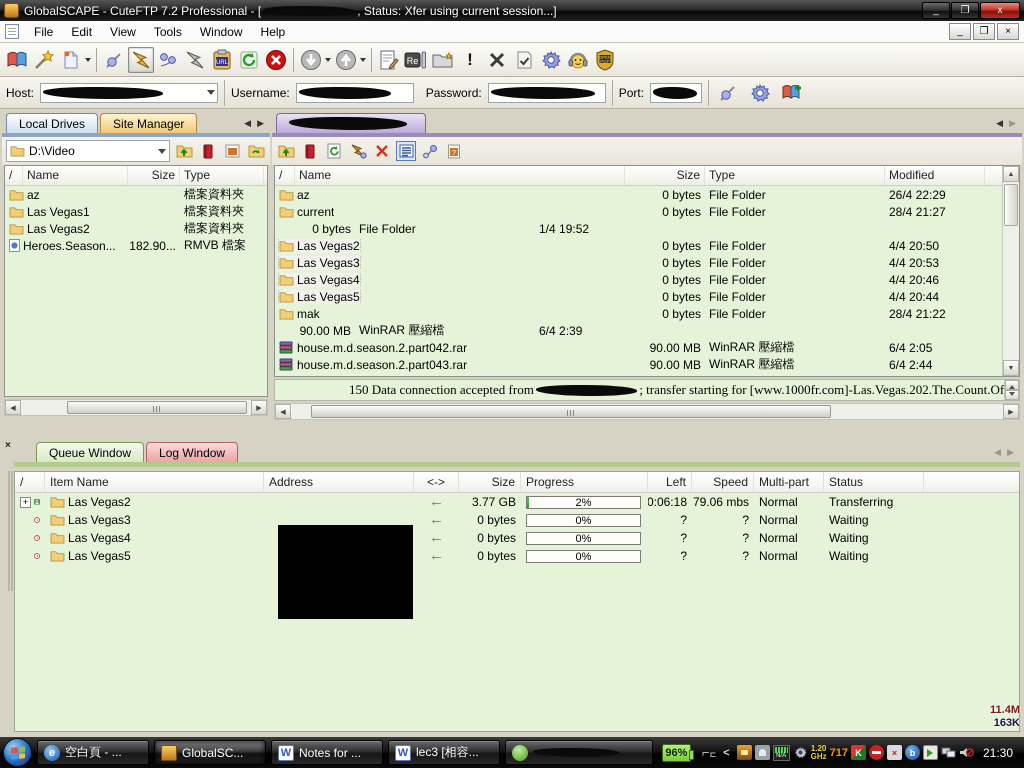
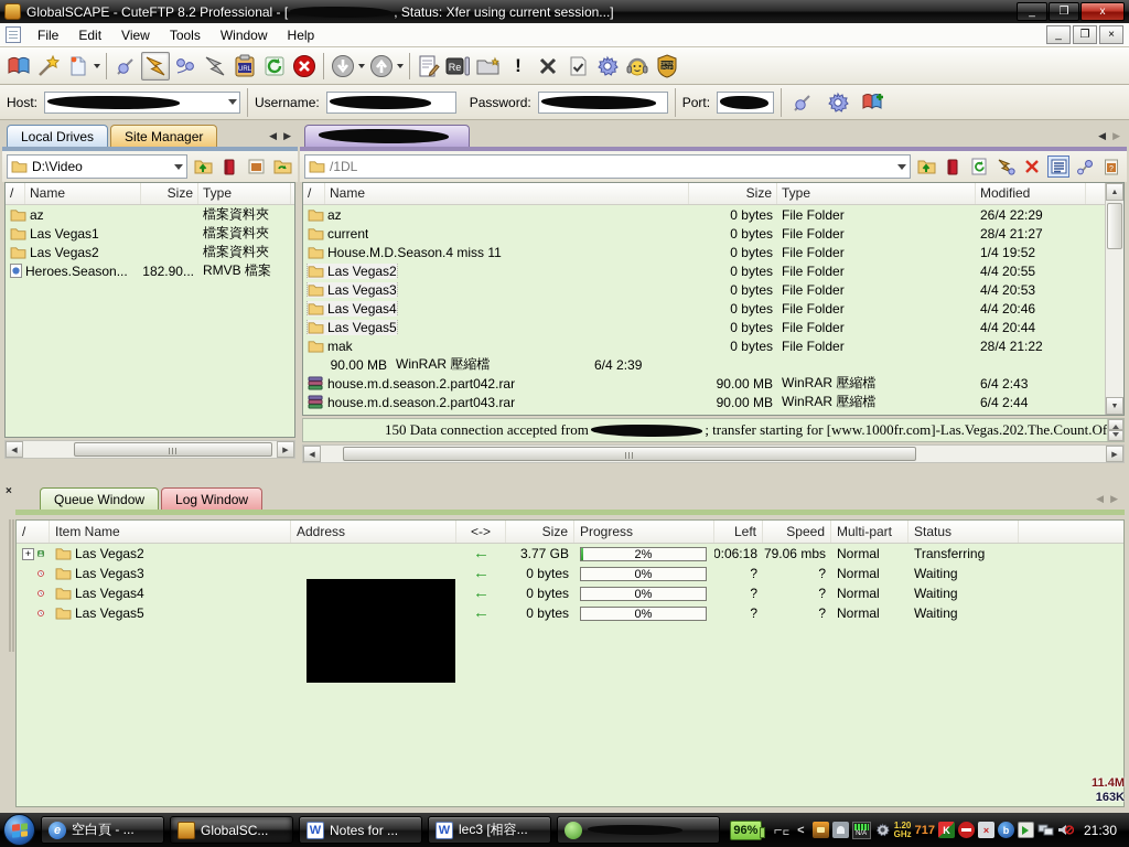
- GlobalSCAPE - CuteFTP 7.2 Professional - [
+ GlobalSCAPE - CuteFTP 8.2 Professional - [
  , Status: Xfer using current session...]
  _
  ❐
  x
  File
  Edit
  View
  Tools
  Window
  Help
  _
  ❐
  ×
  Re
  !
  Host:
  Username:
  Password:
  Port:
  Local Drives
  Site Manager
  ◀
  ▶
  D:\Video
  /
  Name
  Size
  Type
  az
  檔案資料夾
  Las Vegas1
  檔案資料夾
  Las Vegas2
  檔案資料夾
  Heroes.Season...
  182.90...
  RMVB 檔案
  ◀
  ▶
+ /1DL
  /
  Name
  Size
  Type
  Modified
  az
  0 bytes
  File Folder
  26/4 22:29
  current
  0 bytes
  File Folder
  28/4 21:27
+ House.M.D.Season.4 miss 11
  0 bytes
  File Folder
  1/4 19:52
  Las Vegas2
  0 bytes
  File Folder
- 4/4 20:50
+ 4/4 20:55
  Las Vegas3
  0 bytes
  File Folder
  4/4 20:53
  Las Vegas4
  0 bytes
  File Folder
  4/4 20:46
  Las Vegas5
  0 bytes
  File Folder
  4/4 20:44
  mak
  0 bytes
  File Folder
  28/4 21:22
  90.00 MB
  WinRAR 壓縮檔
  6/4 2:39
  house.m.d.season.2.part042.rar
  90.00 MB
  WinRAR 壓縮檔
- 6/4 2:05
+ 6/4 2:43
  house.m.d.season.2.part043.rar
  90.00 MB
  WinRAR 壓縮檔
  6/4 2:44
  150 Data connection accepted from
  ; transfer starting for [www.1000fr.com]-Las.Vegas.202.The.Count.Of
  ×
  Queue Window
  Log Window
  ◀
  ▶
  /
  Item Name
  Address
  <->
  Size
  Progress
  Left
  Speed
  Multi-part
  Status
  +
  Las Vegas2
  ←
  3.77 GB
  2%
  0:06:18
  79.06 mbs
  Normal
  Transferring
  Las Vegas3
  ←
  0 bytes
  0%
  ?
  ?
  Normal
  Waiting
  Las Vegas4
  ←
  0 bytes
  0%
  ?
  ?
  Normal
  Waiting
  Las Vegas5
  ←
  0 bytes
  0%
  ?
  ?
  Normal
  Waiting
  11.4M
  163K
  e
  空白頁 - ...
  GlobalSC...
  W
  Notes for ...
  W
  lec3 [相容...
  96%
  ⌐⊏
  <
  1.20
  GHz
  717
  K
  ×
  b
  21:30
